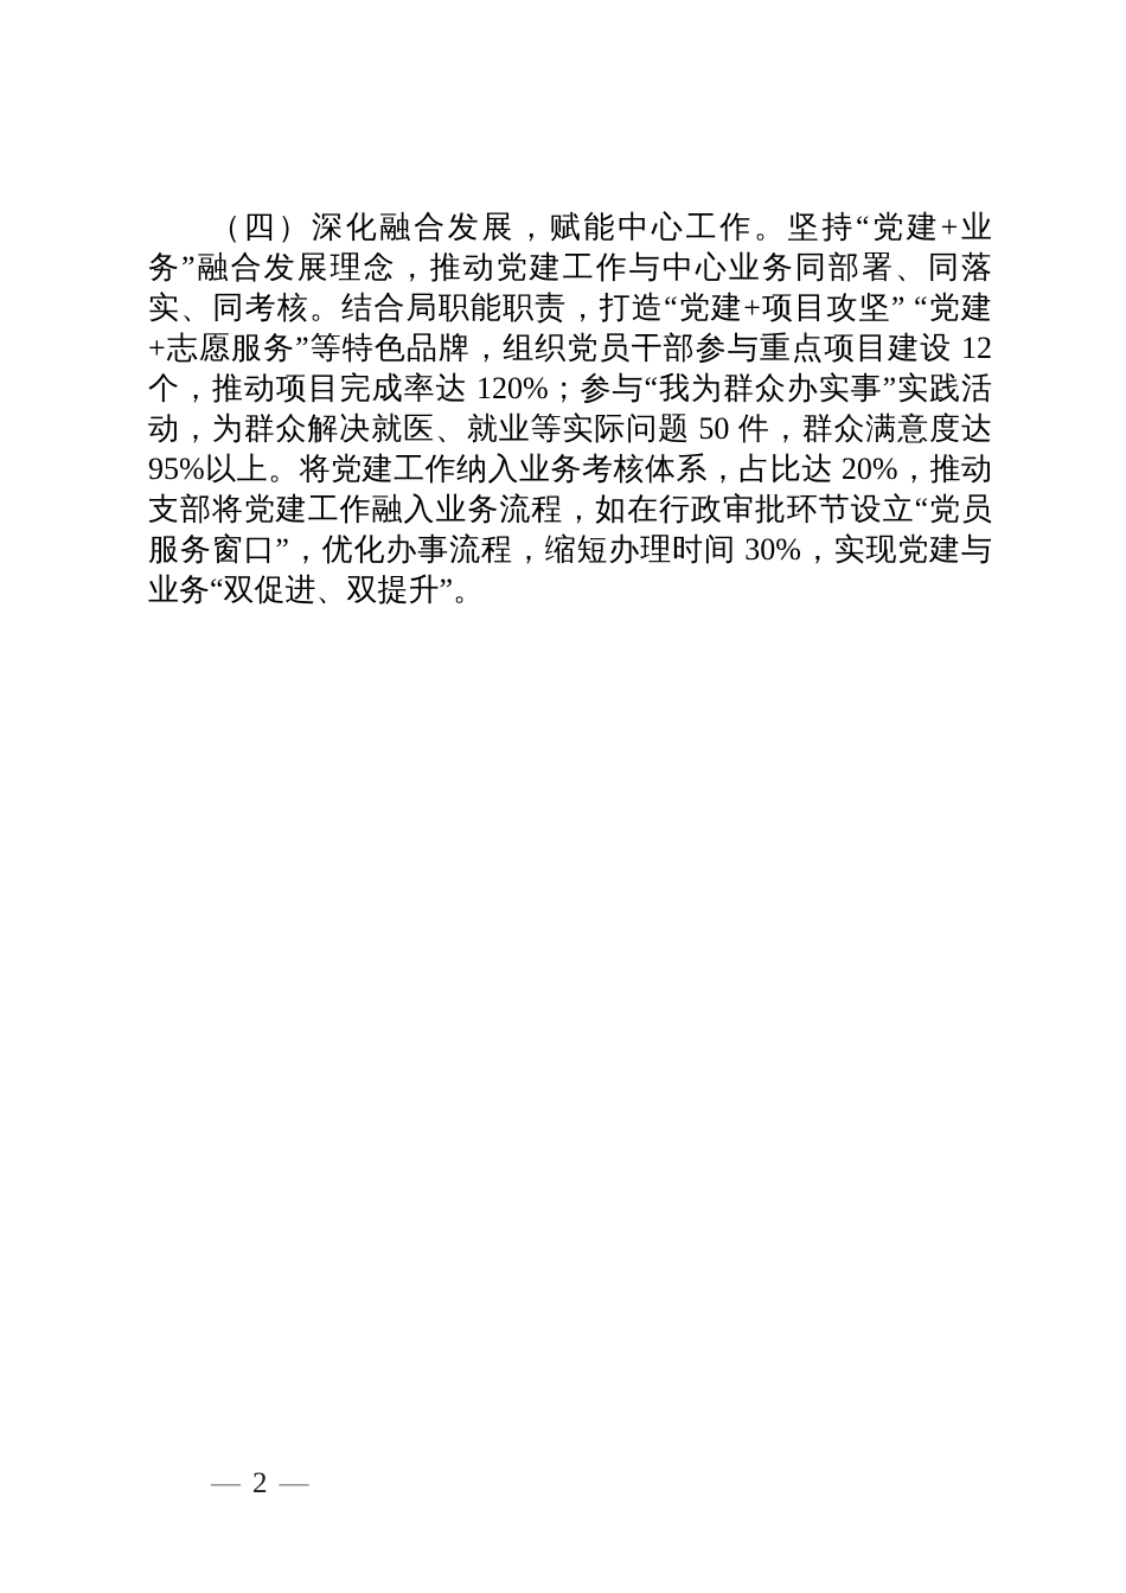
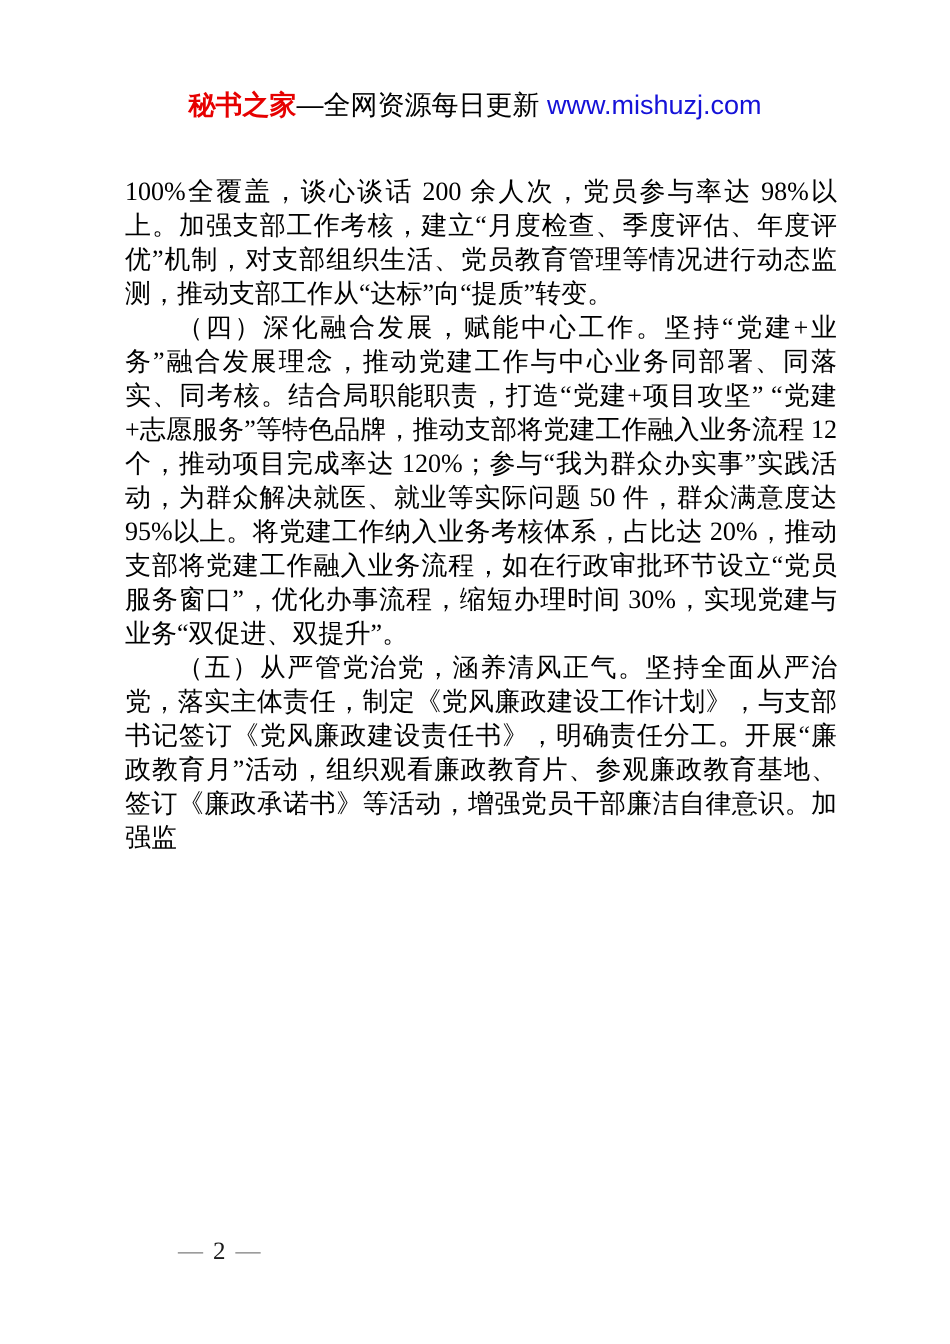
+ 秘书之家—全网资源每日更新 www.mishuzj.com
+ 100%全覆盖，谈心谈话 200 余人次，党员参与率达 98%以上。加强支部工作考核，建立“月度检查、季度评估、年度评优”机制，对支部组织生活、党员教育管理等情况进行动态监测，推动支部工作从“达标”向“提质”转变。
- （四）深化融合发展，赋能中心工作。坚持“党建+业务”融合发展理念，推动党建工作与中心业务同部署、同落实、同考核。结合局职能职责，打造“党建+项目攻坚” “党建+志愿服务”等特色品牌，组织党员干部参与重点项目建设 12 个，推动项目完成率达 120%；参与“我为群众办实事”实践活动，为群众解决就医、就业等实际问题 50 件，群众满意度达 95%以上。将党建工作纳入业务考核体系，占比达 20%，推动支部将党建工作融入业务流程，如在行政审批环节设立“党员服务窗口”，优化办事流程，缩短办理时间 30%，实现党建与业务“双促进、双提升”。
+ （四）深化融合发展，赋能中心工作。坚持“党建+业务”融合发展理念，推动党建工作与中心业务同部署、同落实、同考核。结合局职能职责，打造“党建+项目攻坚” “党建+志愿服务”等特色品牌，推动支部将党建工作融入业务流程 12 个，推动项目完成率达 120%；参与“我为群众办实事”实践活动，为群众解决就医、就业等实际问题 50 件，群众满意度达 95%以上。将党建工作纳入业务考核体系，占比达 20%，推动支部将党建工作融入业务流程，如在行政审批环节设立“党员服务窗口”，优化办事流程，缩短办理时间 30%，实现党建与业务“双促进、双提升”。
+ （五）从严管党治党，涵养清风正气。坚持全面从严治党，落实主体责任，制定《党风廉政建设工作计划》，与支部书记签订《党风廉政建设责任书》，明确责任分工。开展“廉政教育月”活动，组织观看廉政教育片、参观廉政教育基地、签订《廉政承诺书》等活动，增强党员干部廉洁自律意识。加强监
  — 2 —
